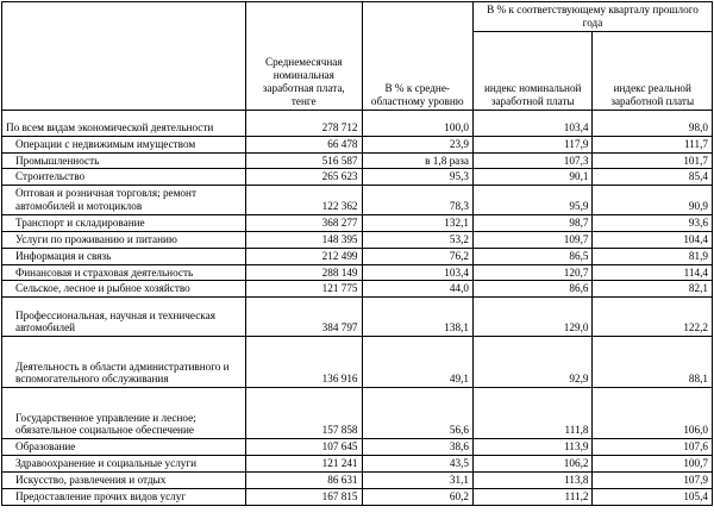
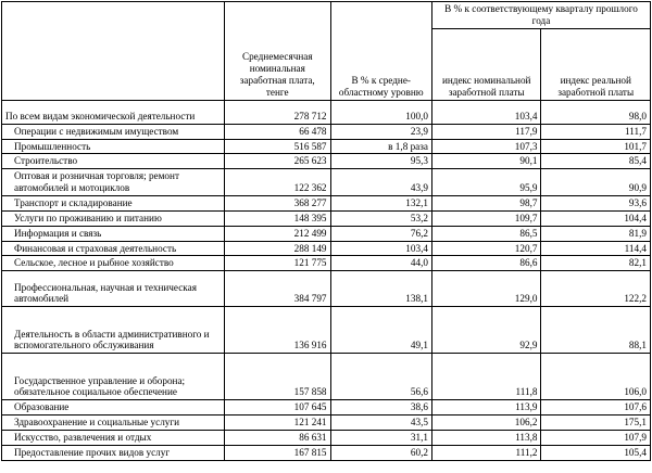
  	Среднемесячная номинальная заработная плата, тенге	В % к средне-областному уровню	В % к соответствующему кварталу прошлого года
  индекс номинальной заработной платы	индекс реальной заработной платы
  По всем видам экономической деятельности	278 712	100,0	103,4	98,0
  Операции с недвижимым имуществом	66 478	23,9	117,9	111,7
  Промышленность	516 587	в 1,8 раза	107,3	101,7
  Строительство	265 623	95,3	90,1	85,4
- Оптовая и розничная торговля; ремонт автомобилей и мотоциклов	122 362	78,3	95,9	90,9
+ Оптовая и розничная торговля; ремонт автомобилей и мотоциклов	122 362	43,9	95,9	90,9
  Транспорт и складирование	368 277	132,1	98,7	93,6
  Услуги по проживанию и питанию	148 395	53,2	109,7	104,4
  Информация и связь	212 499	76,2	86,5	81,9
  Финансовая и страховая деятельность	288 149	103,4	120,7	114,4
  Сельское, лесное и рыбное хозяйство	121 775	44,0	86,6	82,1
  Профессиональная, научная и техническая автомобилей	384 797	138,1	129,0	122,2
  Деятельность в области административного и вспомогательного обслуживания	136 916	49,1	92,9	88,1
- Государственное управление и лесное; обязательное социальное обеспечение	157 858	56,6	111,8	106,0
+ Государственное управление и оборона; обязательное социальное обеспечение	157 858	56,6	111,8	106,0
  Образование	107 645	38,6	113,9	107,6
- Здравоохранение и социальные услуги	121 241	43,5	106,2	100,7
+ Здравоохранение и социальные услуги	121 241	43,5	106,2	175,1
  Искусство, развлечения и отдых	86 631	31,1	113,8	107,9
  Предоставление прочих видов услуг	167 815	60,2	111,2	105,4
